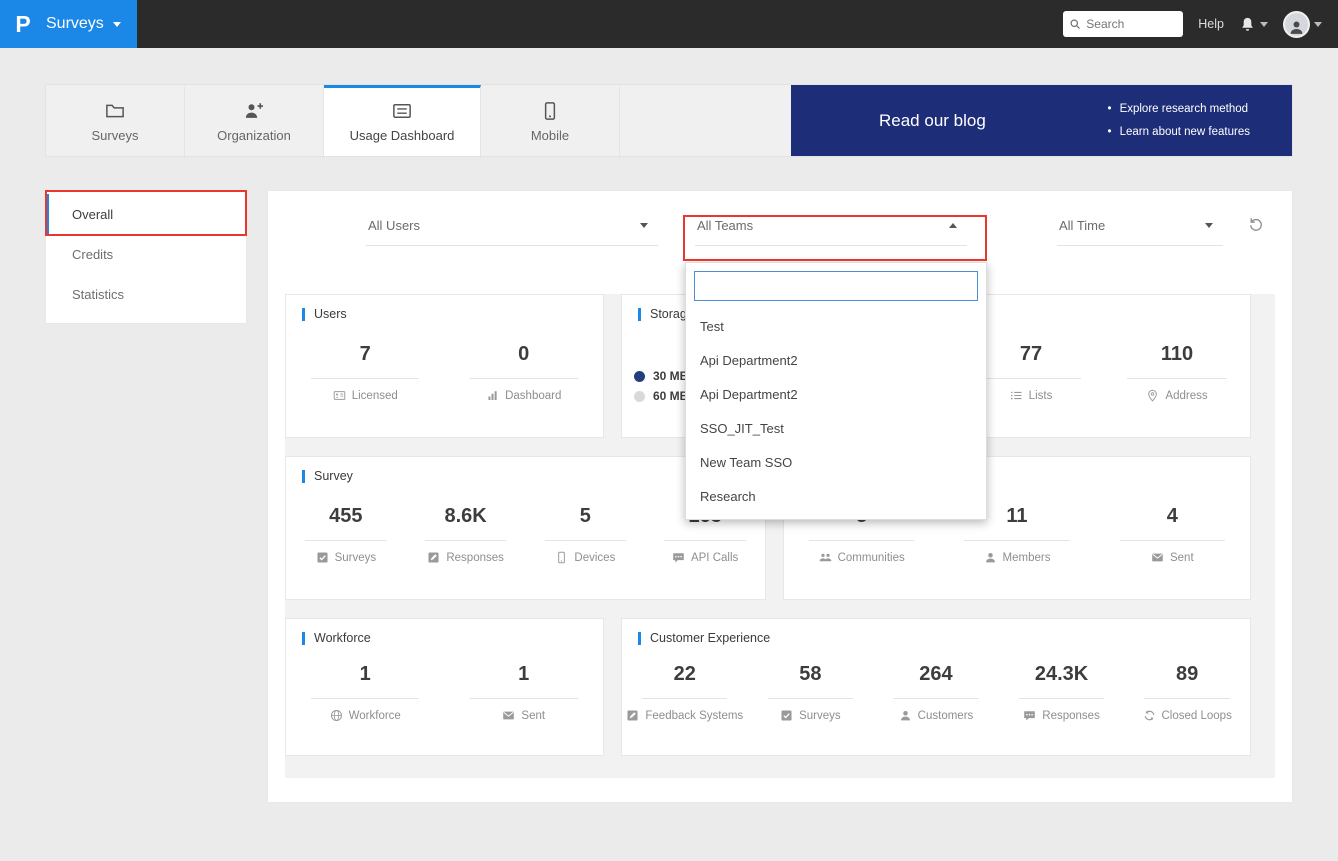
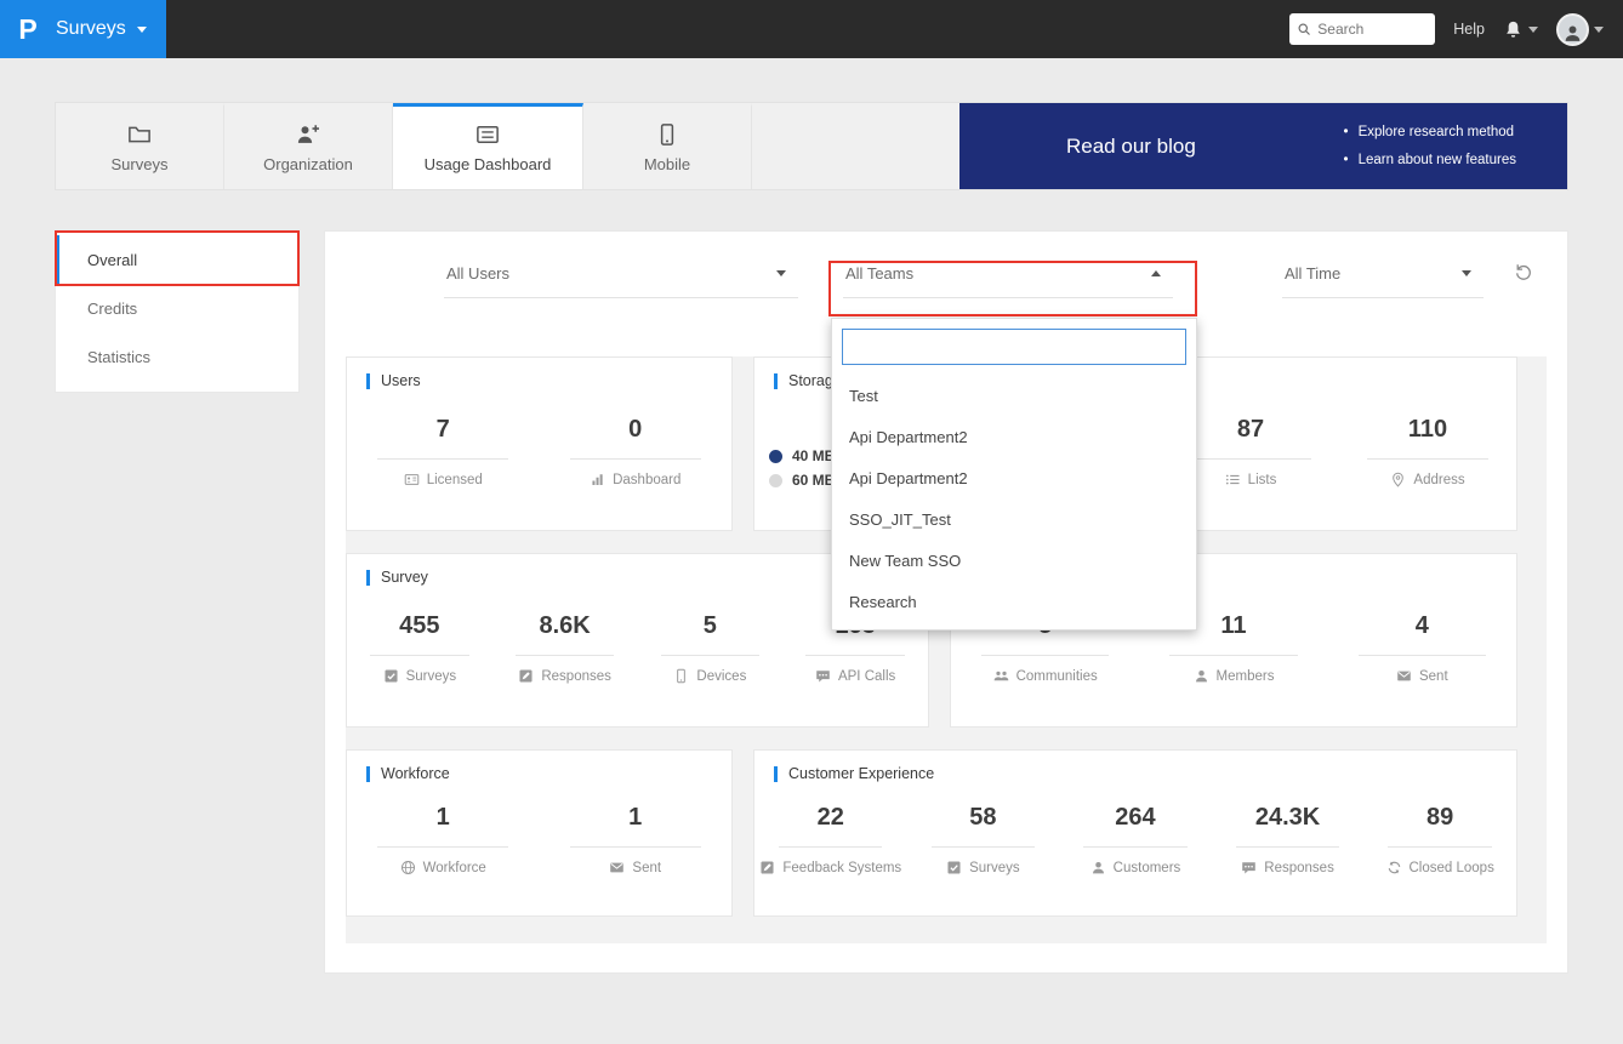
  P
  Surveys
  Search
  Help
  Surveys
  Organization
  Usage Dashboard
  Mobile
  Read our blog
  Explore research method
  Learn about new features
  Overall
  Credits
  Statistics
  All Users
  All Teams
  All Time
  Users
  7
  Licensed
  0
  Dashboard
  Storag
- 30 MB
+ 40 MB
  60 MB
- 77
+ 87
  Lists
  110
  Address
  Survey
  455
  Surveys
  8.6K
  Responses
  5
  Devices
  API Calls
  Communities
  11
  Members
  4
  Sent
  Workforce
  1
  Workforce
  1
  Sent
  Customer Experience
  22
  Feedback Systems
  58
  Surveys
  264
  Customers
  24.3K
  Responses
  89
  Closed Loops
  Test
  Api Department2
  Api Department2
  SSO_JIT_Test
  New Team SSO
  Research
